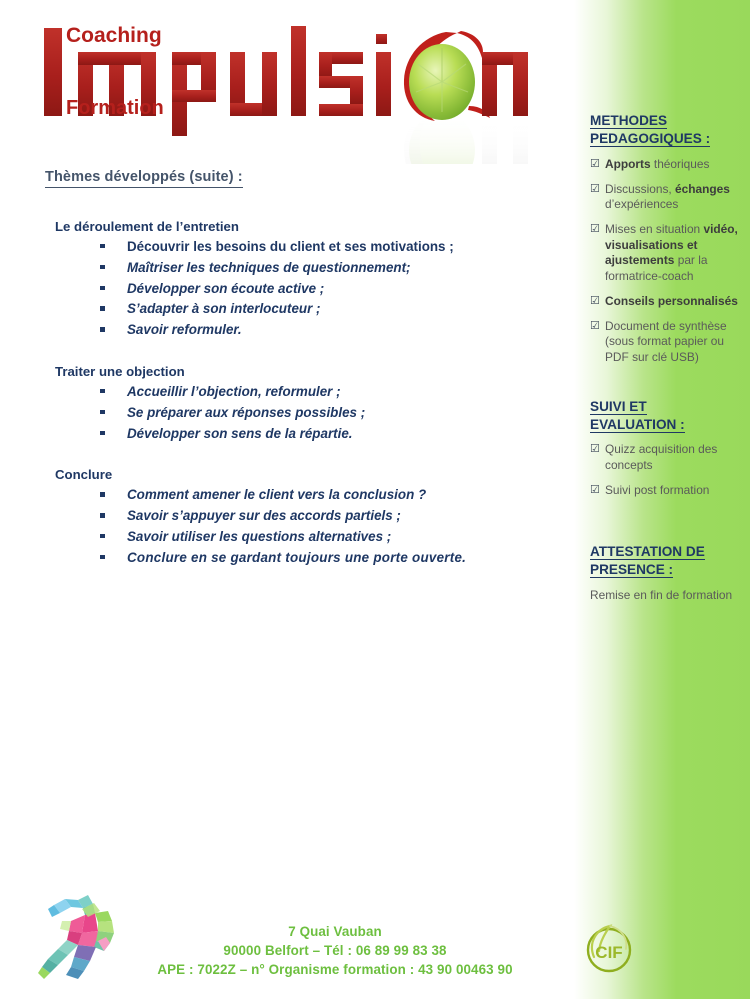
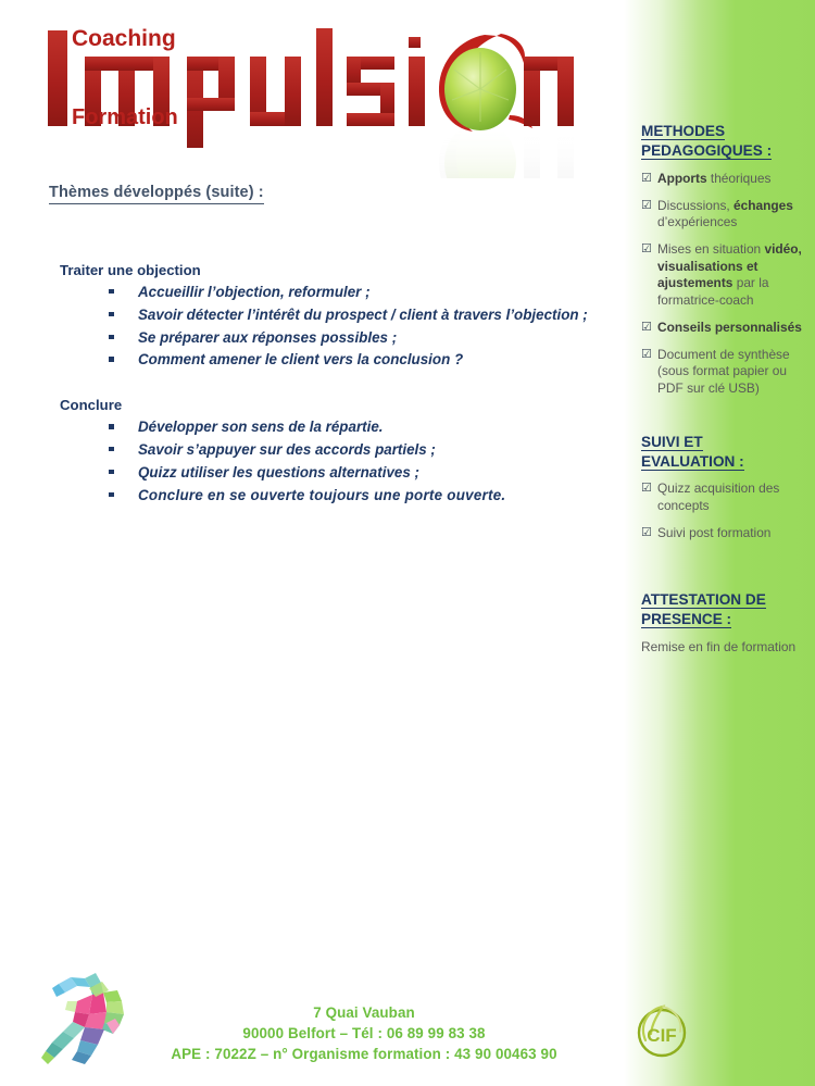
  Coaching
  Formation
  Thèmes développés (suite) :
- Le déroulement de l’entretien
- Découvrir les besoins du client et ses motivations ;
- Maîtriser les techniques de questionnement;
- Développer son écoute active ;
- S’adapter à son interlocuteur ;
- Savoir reformuler.
  Traiter une objection
  Accueillir l’objection, reformuler ;
+ Savoir détecter l’intérêt du prospect / client à travers l’objection ;
  Se préparer aux réponses possibles ;
- Développer son sens de la répartie.
+ Comment amener le client vers la conclusion ?
  Conclure
- Comment amener le client vers la conclusion ?
+ Développer son sens de la répartie.
  Savoir s’appuyer sur des accords partiels ;
- Savoir utiliser les questions alternatives ;
+ Quizz utiliser les questions alternatives ;
- Conclure en se gardant toujours une porte ouverte.
+ Conclure en se ouverte toujours une porte ouverte.
  METHODES
  PEDAGOGIQUES :
  ☑
  Apports théoriques
  ☑
  Discussions, échanges d’expériences
  ☑
  Mises en situation vidéo, visualisations et ajustements par la formatrice-coach
  ☑
  Conseils personnalisés
  ☑
  Document de synthèse (sous format papier ou PDF sur clé USB)
  SUIVI ET
  EVALUATION :
  ☑
  Quizz acquisition des concepts
  ☑
  Suivi post formation
  ATTESTATION DE
  PRESENCE :
  Remise en fin de formation
  7 Quai Vauban
  90000 Belfort – Tél : 06 89 99 83 38
  APE : 7022Z – n° Organisme formation : 43 90 00463 90
  CIF
